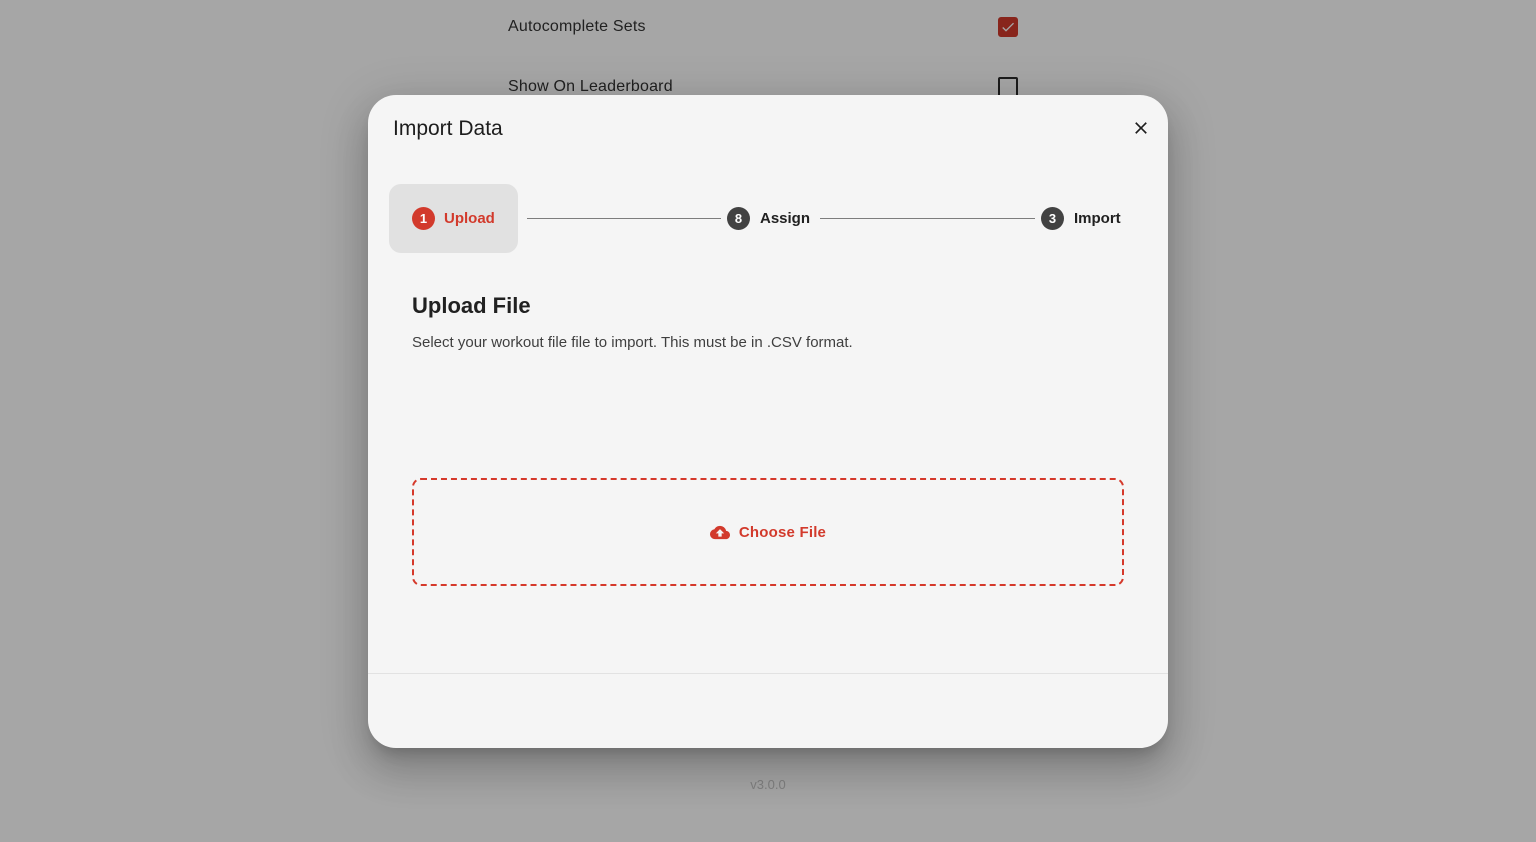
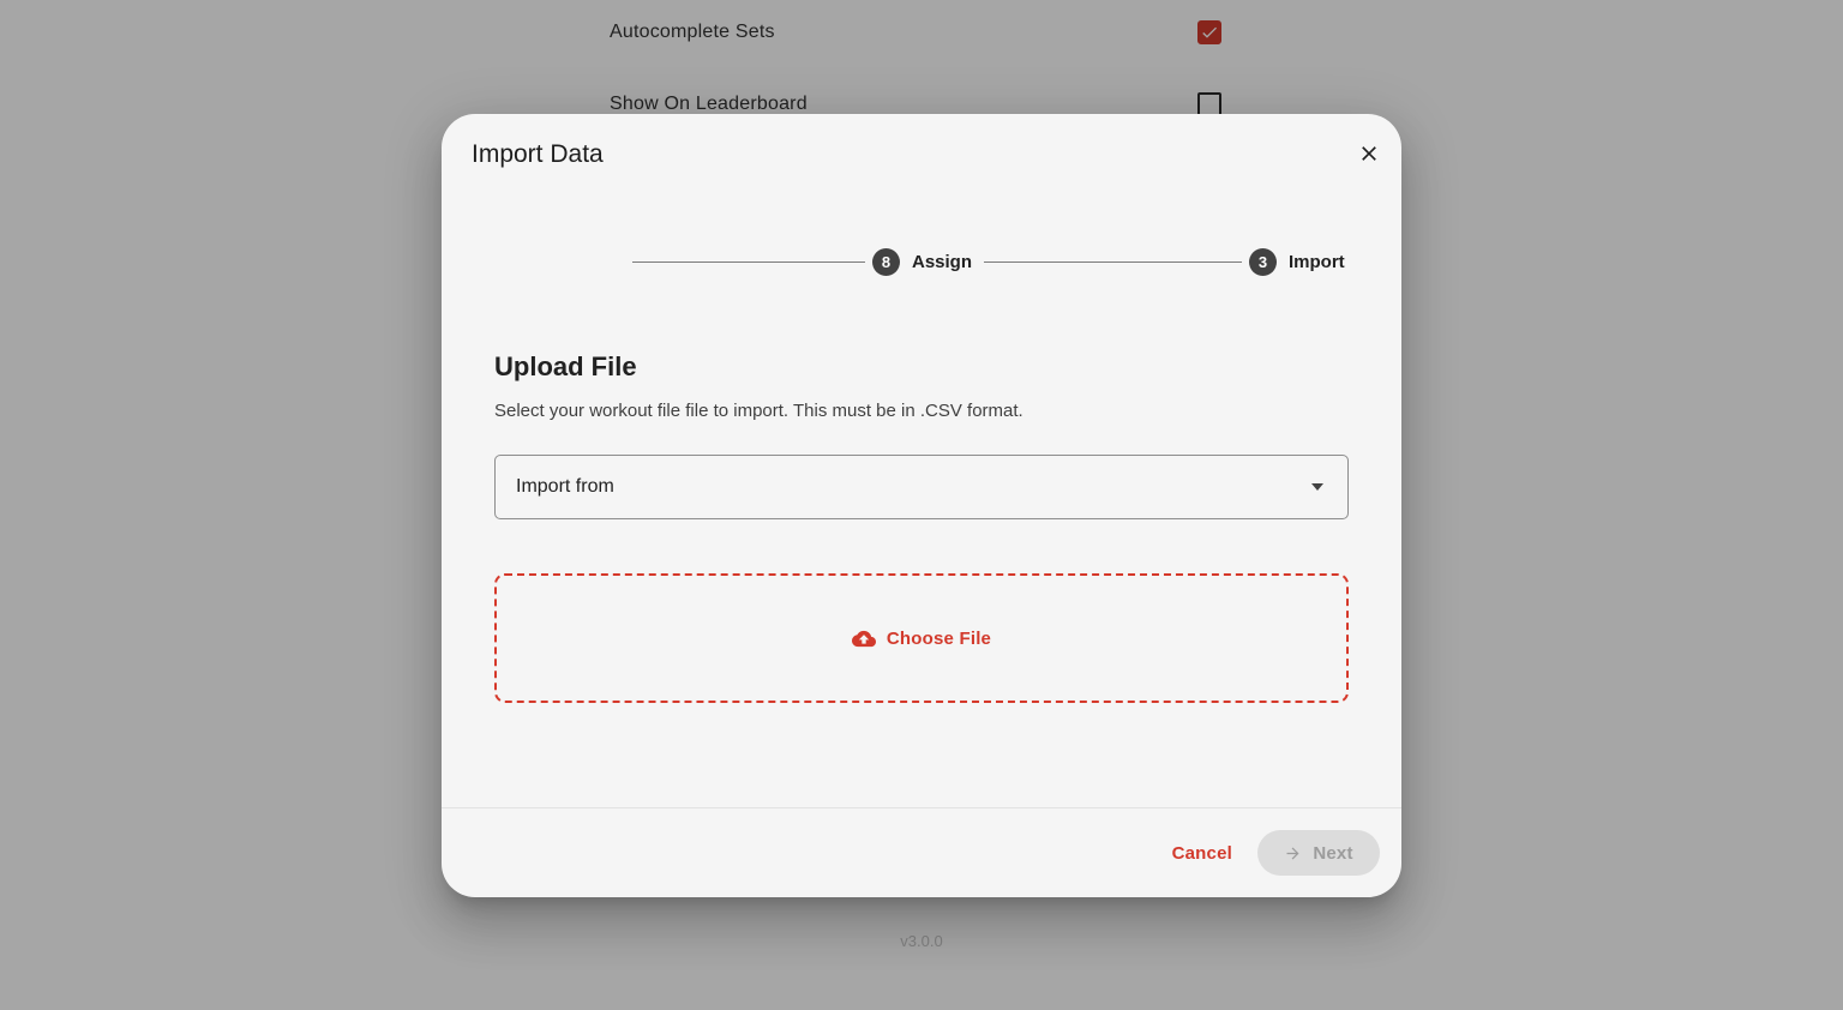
  Autocomplete Sets
  Show On Leaderboard
  v3.0.0
  Import Data
- 1
- Upload
  8
  Assign
  3
  Import
  Upload File
  Select your workout file file to import. This must be in .CSV format.
+ Import from
  Choose File
+ Cancel
+ Next
